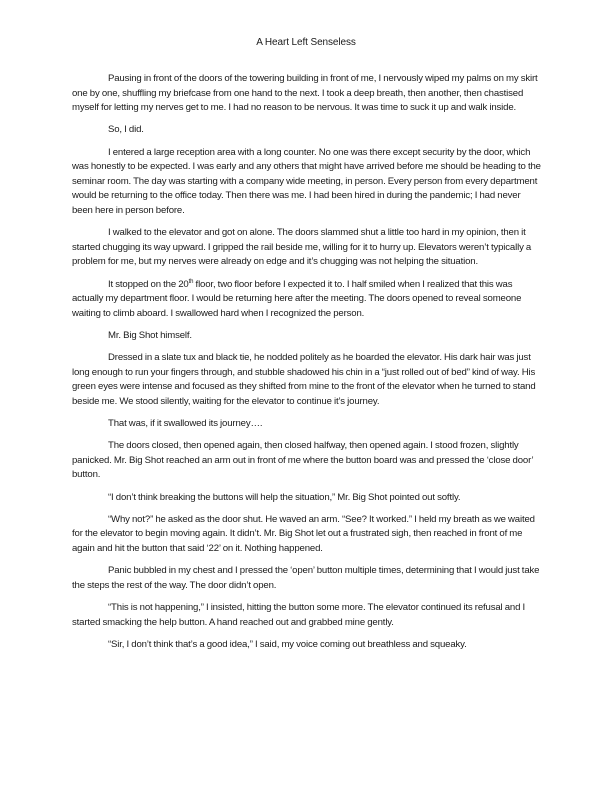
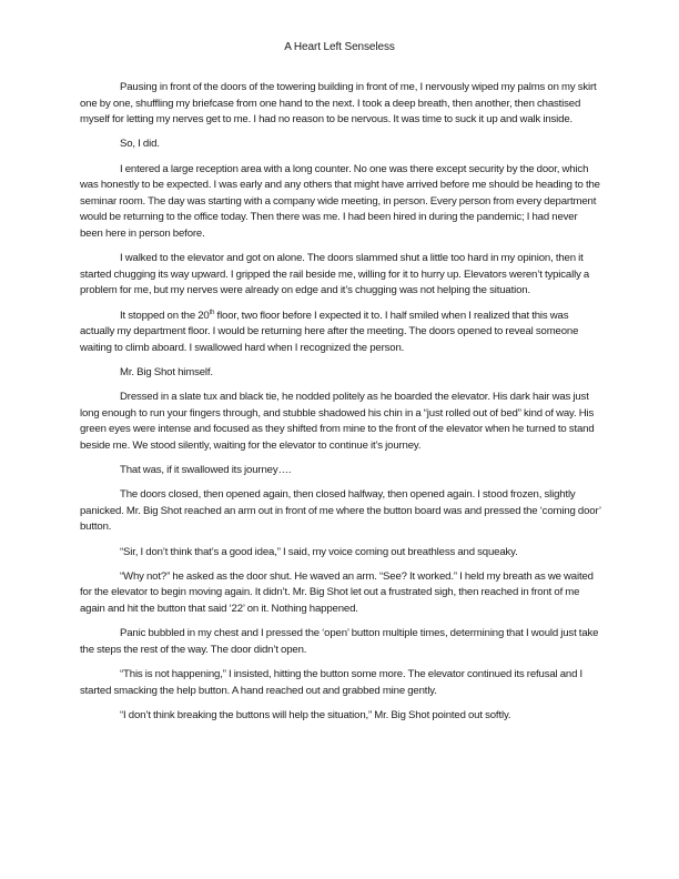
  A Heart Left Senseless
  Pausing in front of the doors of the towering building in front of me, I nervously wiped my palms on my skirt one by one, shuffling my briefcase from one hand to the next. I took a deep breath, then another, then chastised myself for letting my nerves get to me. I had no reason to be nervous. It was time to suck it up and walk inside.
  So, I did.
  I entered a large reception area with a long counter. No one was there except security by the door, which was honestly to be expected. I was early and any others that might have arrived before me should be heading to the seminar room. The day was starting with a company wide meeting, in person. Every person from every department would be returning to the office today. Then there was me. I had been hired in during the pandemic; I had never been here in person before.
  I walked to the elevator and got on alone. The doors slammed shut a little too hard in my opinion, then it started chugging its way upward. I gripped the rail beside me, willing for it to hurry up. Elevators weren’t typically a problem for me, but my nerves were already on edge and it’s chugging was not helping the situation.
  It stopped on the 20 floor, two floor before I expected it to. I half smiled when I realized that this was actually my department floor. I would be returning here after the meeting. The doors opened to reveal someone waiting to climb aboard. I swallowed hard when I recognized the person.
  Mr. Big Shot himself.
  Dressed in a slate tux and black tie, he nodded politely as he boarded the elevator. His dark hair was just long enough to run your fingers through, and stubble shadowed his chin in a “just rolled out of bed” kind of way. His green eyes were intense and focused as they shifted from mine to the front of the elevator when he turned to stand beside me. We stood silently, waiting for the elevator to continue it’s journey.
  That was, if it swallowed its journey….
- The doors closed, then opened again, then closed halfway, then opened again. I stood frozen, slightly panicked. Mr. Big Shot reached an arm out in front of me where the button board was and pressed the ‘close door’ button.
+ The doors closed, then opened again, then closed halfway, then opened again. I stood frozen, slightly panicked. Mr. Big Shot reached an arm out in front of me where the button board was and pressed the ‘coming door’ button.
- “I don’t think breaking the buttons will help the situation,” Mr. Big Shot pointed out softly.
+ “Sir, I don’t think that’s a good idea,” I said, my voice coming out breathless and squeaky.
  “Why not?” he asked as the door shut. He waved an arm. “See? It worked.” I held my breath as we waited for the elevator to begin moving again. It didn’t. Mr. Big Shot let out a frustrated sigh, then reached in front of me again and hit the button that said ‘22’ on it. Nothing happened.
  Panic bubbled in my chest and I pressed the ‘open’ button multiple times, determining that I would just take the steps the rest of the way. The door didn’t open.
  “This is not happening,” I insisted, hitting the button some more. The elevator continued its refusal and I started smacking the help button. A hand reached out and grabbed mine gently.
- “Sir, I don’t think that’s a good idea,” I said, my voice coming out breathless and squeaky.
+ “I don’t think breaking the buttons will help the situation,” Mr. Big Shot pointed out softly.
